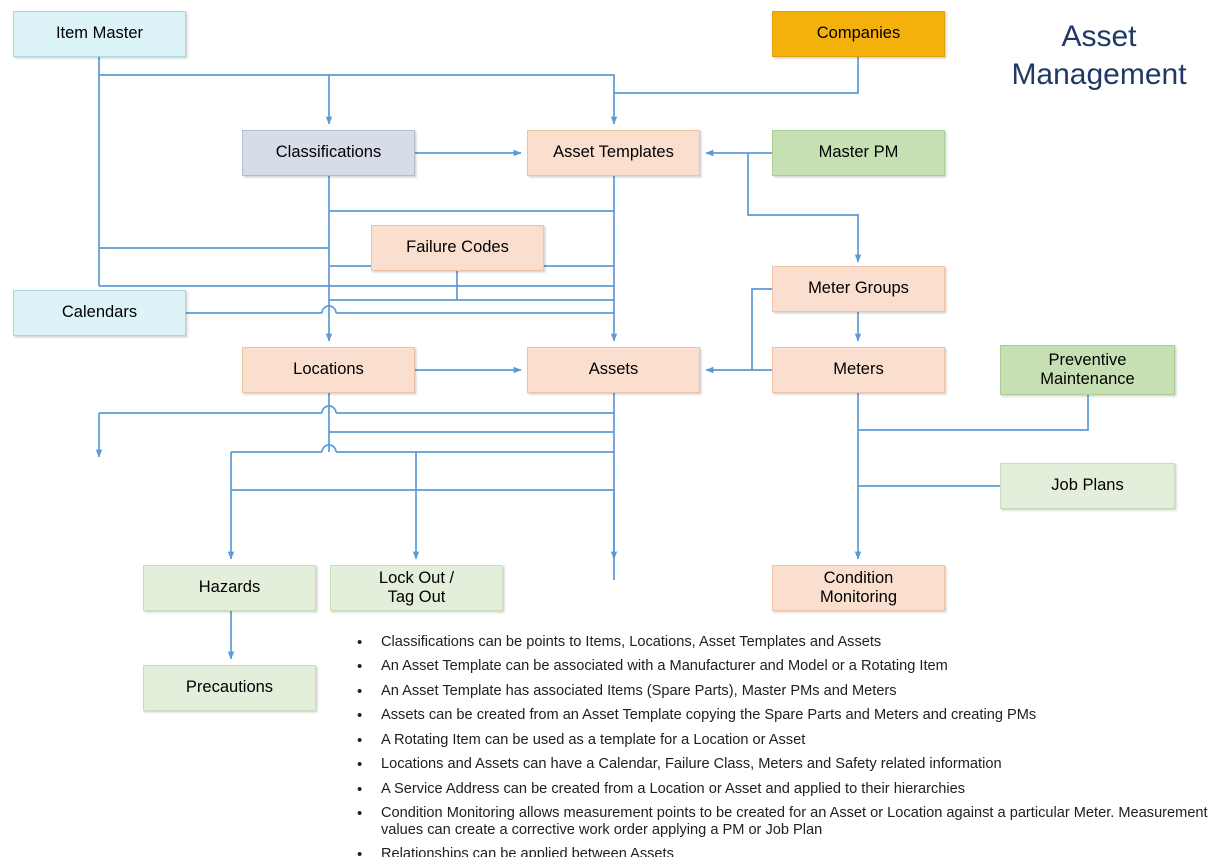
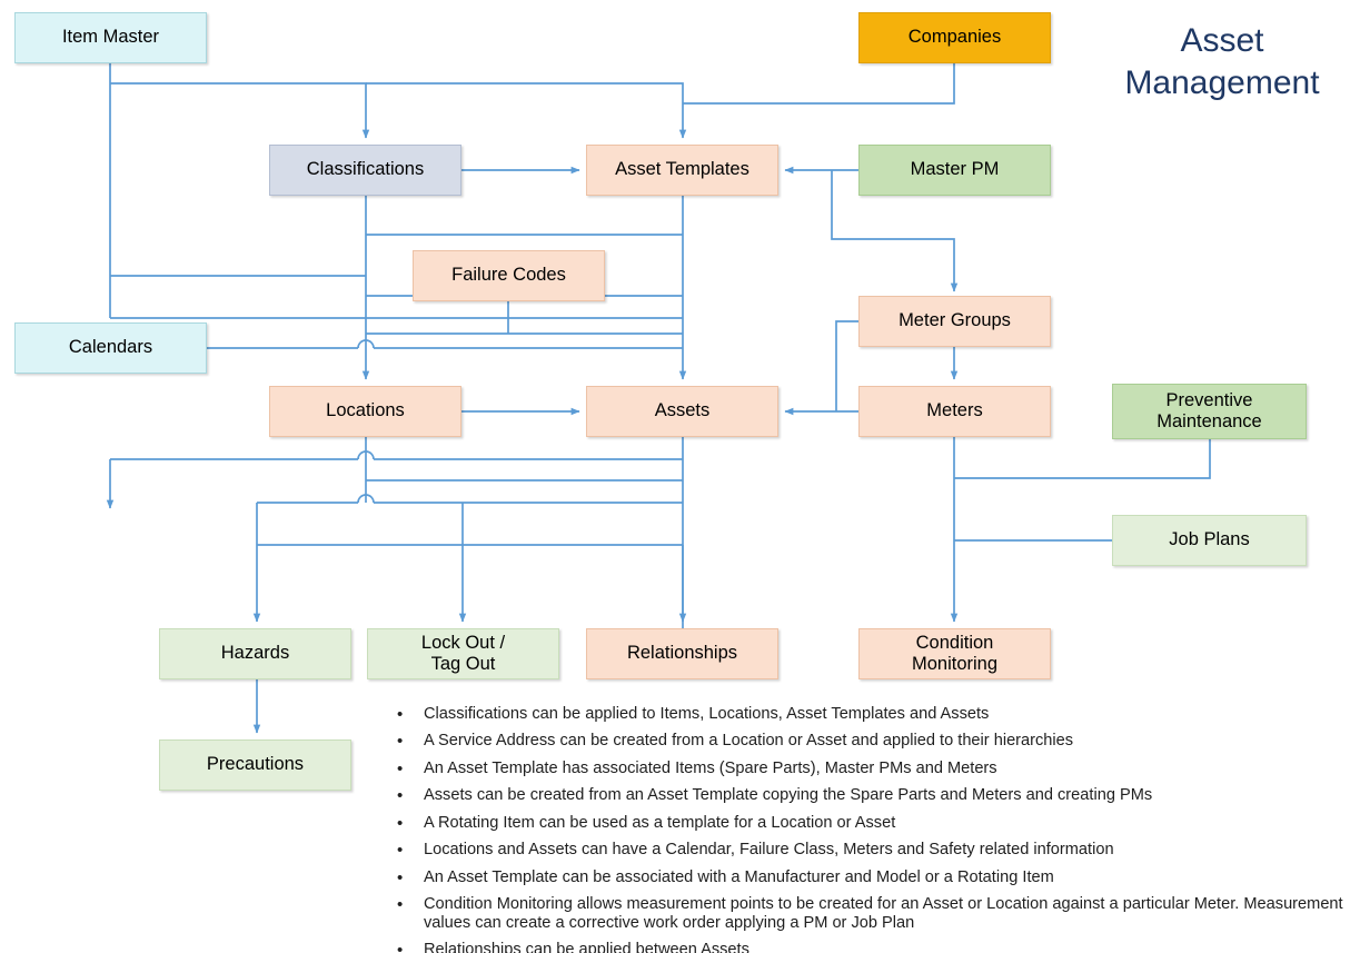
  Item Master
  Companies
  Classifications
  Asset Templates
  Master PM
  Failure Codes
  Calendars
  Meter Groups
  Locations
  Assets
  Meters
  Preventive
  Maintenance
  Job Plans
  Hazards
  Lock Out /
  Tag Out
+ Relationships
  Condition
  Monitoring
  Precautions
  Asset
  Management
- Classifications can be points to Items, Locations, Asset Templates and Assets
+ Classifications can be applied to Items, Locations, Asset Templates and Assets
- An Asset Template can be associated with a Manufacturer and Model or a Rotating Item
+ A Service Address can be created from a Location or Asset and applied to their hierarchies
  An Asset Template has associated Items (Spare Parts), Master PMs and Meters
  Assets can be created from an Asset Template copying the Spare Parts and Meters and creating PMs
  A Rotating Item can be used as a template for a Location or Asset
  Locations and Assets can have a Calendar, Failure Class, Meters and Safety related information
- A Service Address can be created from a Location or Asset and applied to their hierarchies
+ An Asset Template can be associated with a Manufacturer and Model or a Rotating Item
  Condition Monitoring allows measurement points to be created for an Asset or Location against a particular Meter. Measurement values can create a corrective work order applying a PM or Job Plan
  Relationships can be applied between Assets
